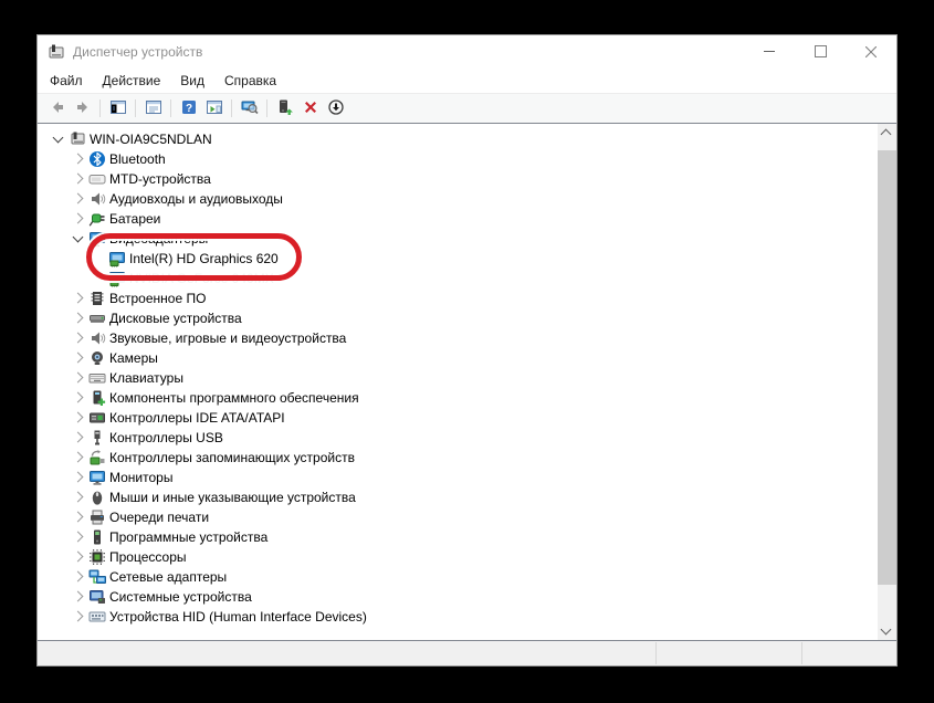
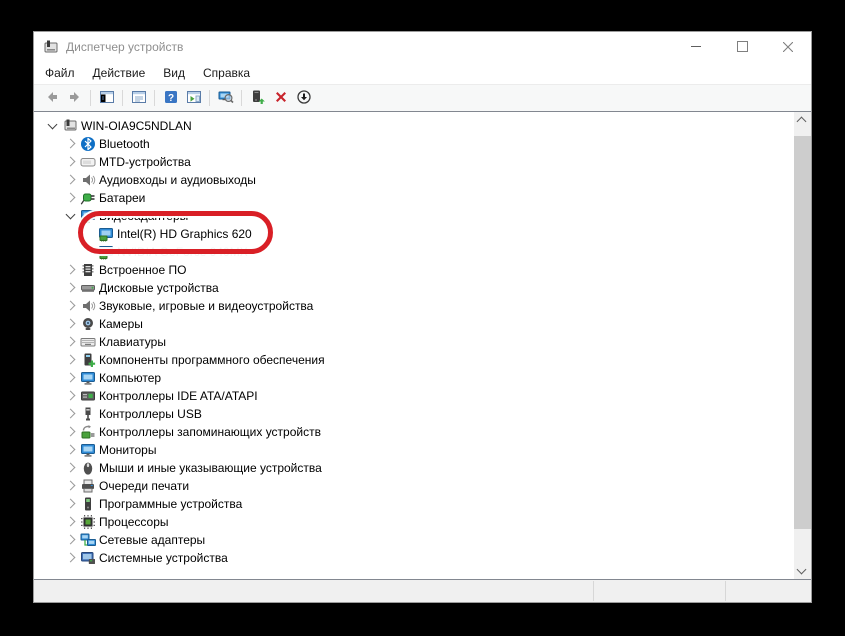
  Диспетчер устройств
  Файл
  Действие
  Вид
  Справка
  ?
  WIN-OIA9C5NDLAN
  Bluetooth
  MTD-устройства
  Аудиовходы и аудиовыходы
  Батареи
  Видеоадаптеры
  Intel(R) HD Graphics 620
  NVIDIA GeForce 940MX
  Встроенное ПО
  Дисковые устройства
  Звуковые, игровые и видеоустройства
  Камеры
  Клавиатуры
  Компоненты программного обеспечения
+ Компьютер
  Контроллеры IDE ATA/ATAPI
  Контроллеры USB
  Контроллеры запоминающих устройств
  Мониторы
  Мыши и иные указывающие устройства
  Очереди печати
  Программные устройства
  Процессоры
  Сетевые адаптеры
  Системные устройства
- Устройства HID (Human Interface Devices)
